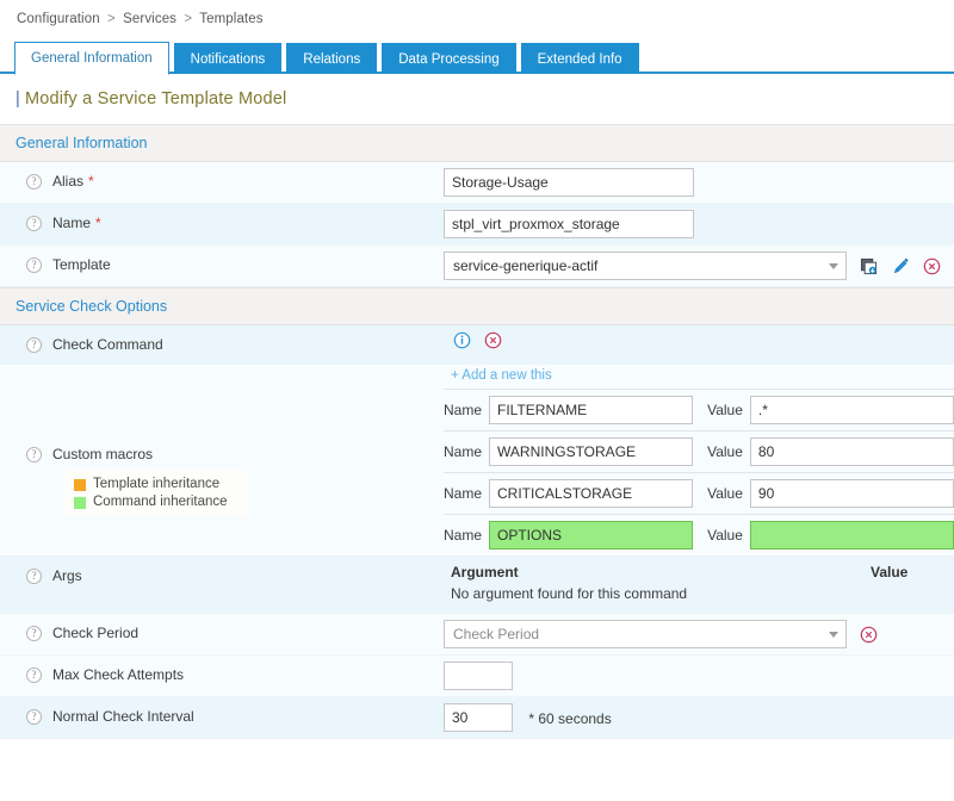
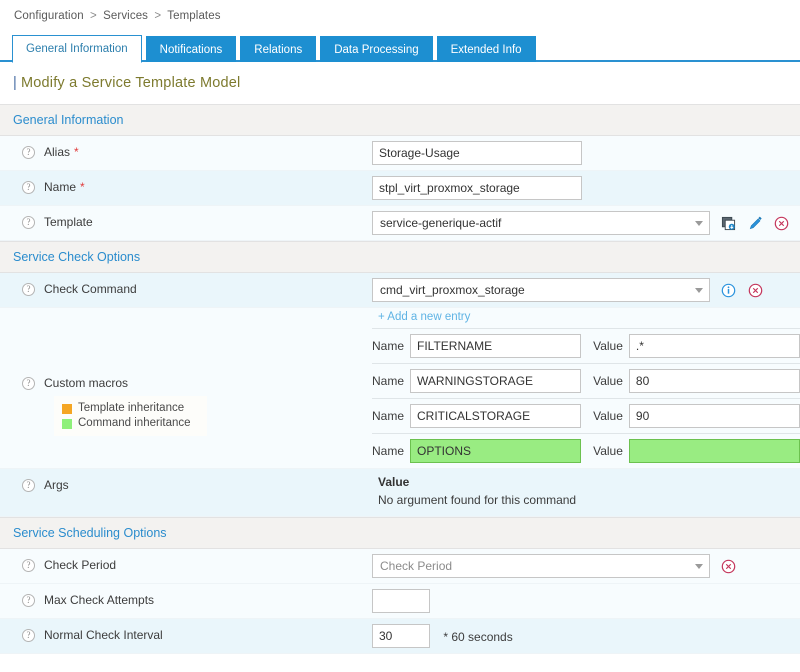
  Configuration > Services > Templates
  General Information
  Notifications
  Relations
  Data Processing
  Extended Info
  | Modify a Service Template Model
  General Information
  ?
  Alias
  *
  Storage-Usage
  ?
  Name
  *
  stpl_virt_proxmox_storage
  ?
  Template
  service-generique-actif
  Service Check Options
  ?
  Check Command
+ cmd_virt_proxmox_storage
  ?
  Custom macros
  Template inheritance
  Command inheritance
- + Add a new this
+ + Add a new entry
  Name
  FILTERNAME
  Value
  .*
  Name
  WARNINGSTORAGE
  Value
  80
  Name
  CRITICALSTORAGE
  Value
  90
  Name
  OPTIONS
  Value
  ?
  Args
- Argument
  Value
  No argument found for this command
+ Service Scheduling Options
  ?
  Check Period
  Check Period
  ?
  Max Check Attempts
  ?
  Normal Check Interval
  30 * 60 seconds
